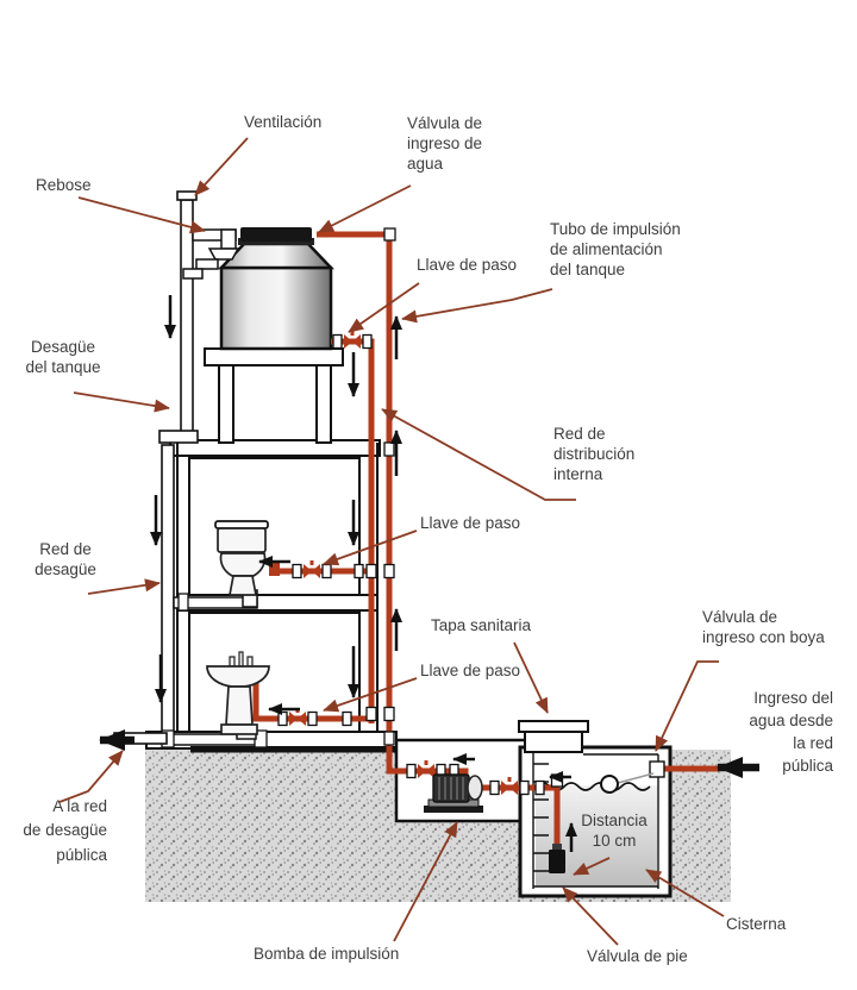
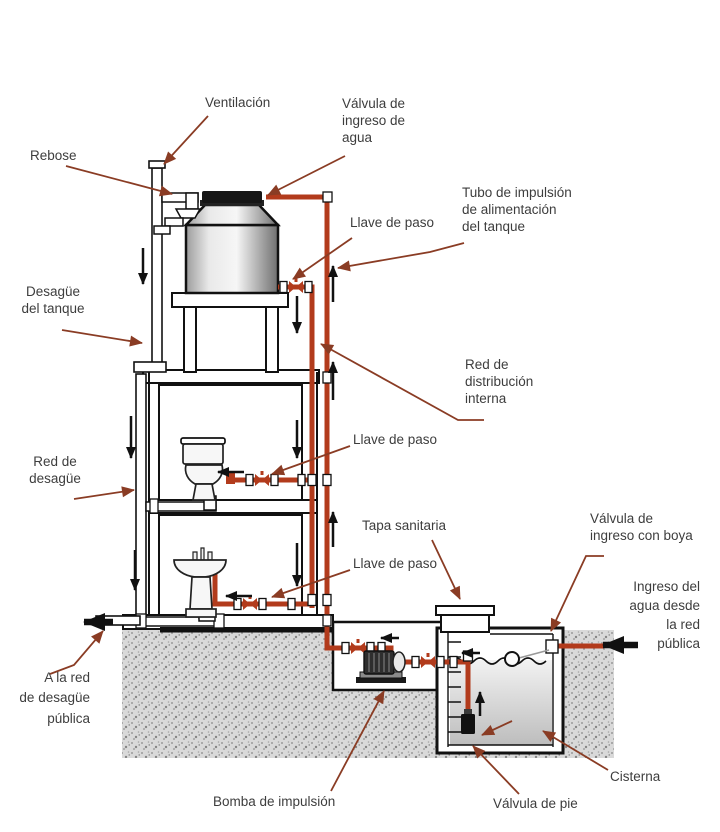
  Ventilación
  Válvula de
  ingreso de
  agua
  Rebose
  Tubo de impulsión
  de alimentación
  del tanque
  Llave de paso
  Desagüe
  del tanque
  Red de
  distribución
  interna
  Llave de paso
  Red de
  desagüe
  Tapa sanitaria
  Válvula de
  ingreso con boya
  Llave de paso
  Ingreso del
  agua desde
  la red
  pública
  A la red
  de desagüe
  pública
- Distancia
- 10 cm
  Cisterna
  Bomba de impulsión
  Válvula de pie
